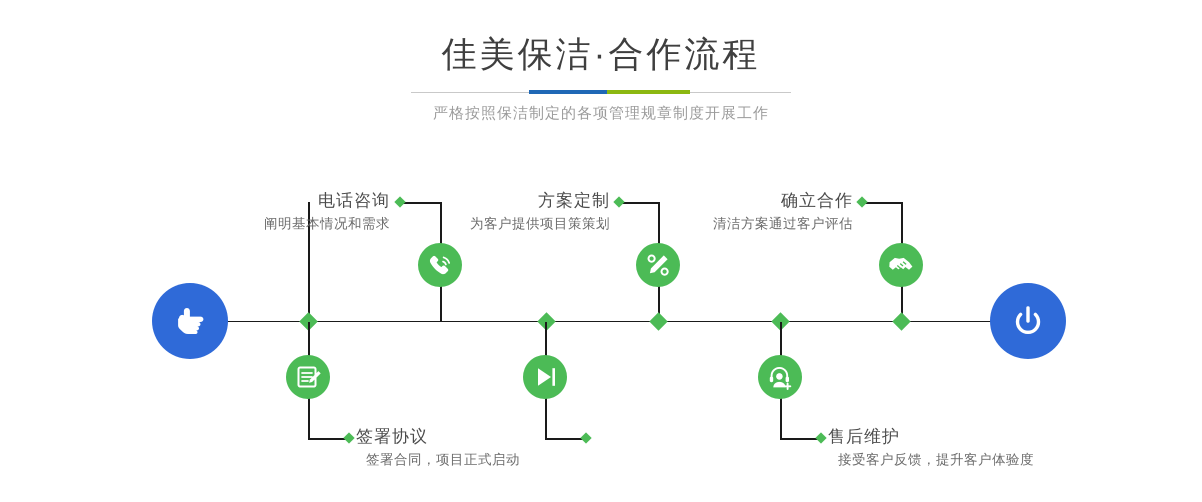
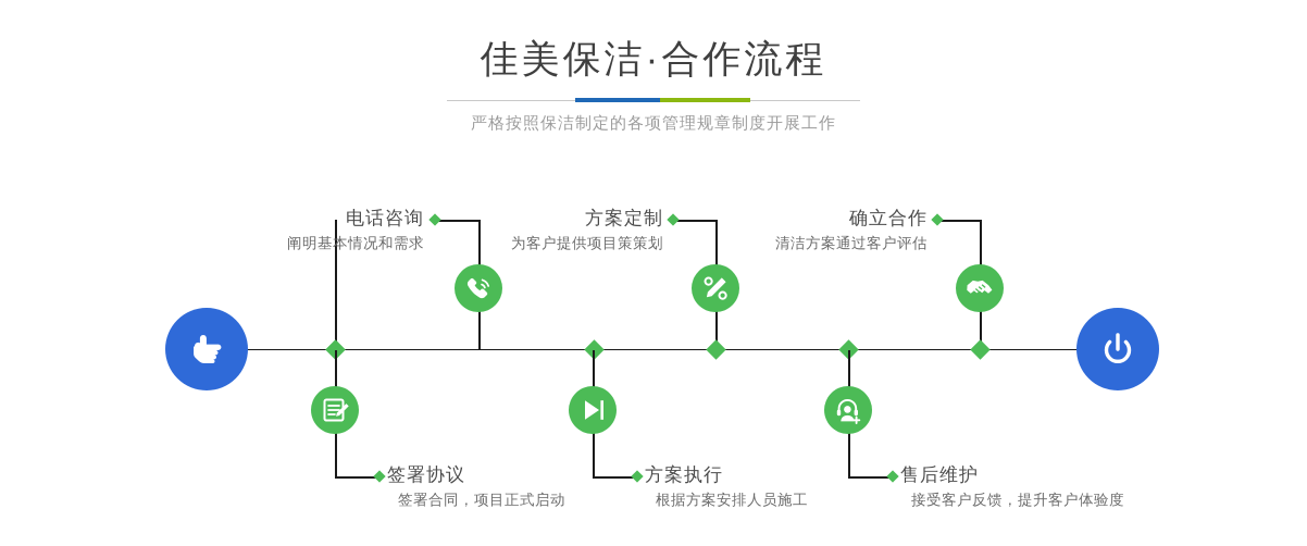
  佳美保洁·合作流程
  严格按照保洁制定的各项管理规章制度开展工作
  电话咨询
  阐明基本情况和需求
  签署协议
  签署合同，项目正式启动
  方案定制
  为客户提供项目策策划
+ 方案执行
+ 根据方案安排人员施工
  确立合作
  清洁方案通过客户评估
  售后维护
  接受客户反馈，提升客户体验度
